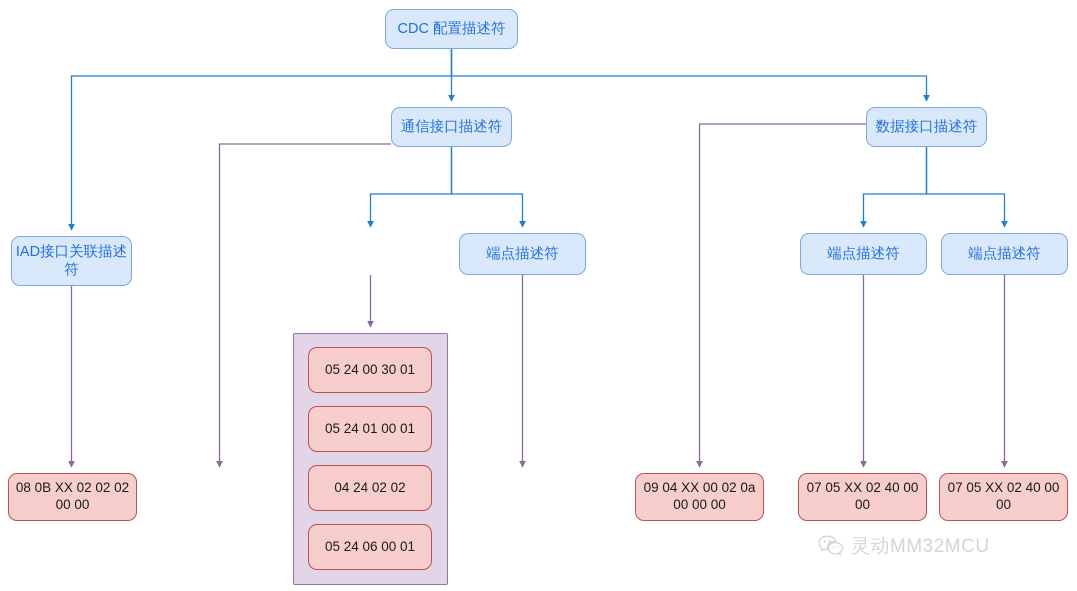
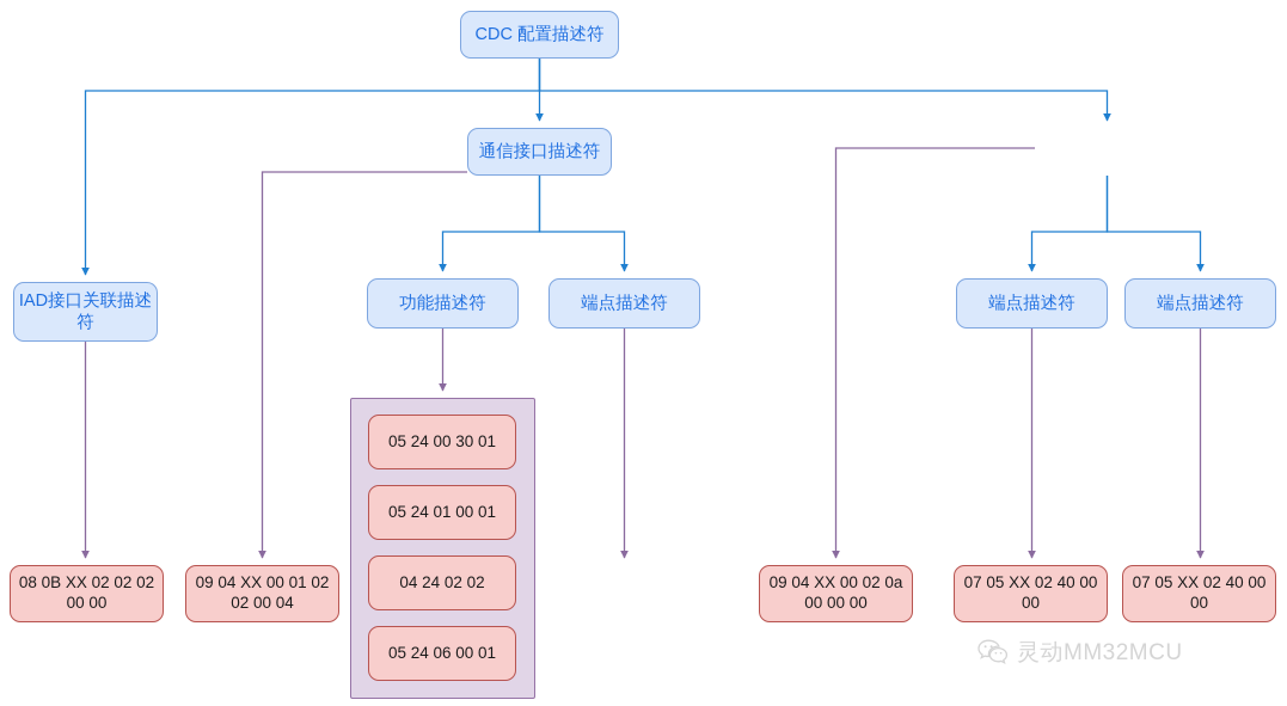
  灵动MM32MCU
  CDC 配置描述符
  通信接口描述符
- 数据接口描述符
  IAD接口关联描述符
+ 功能描述符
  端点描述符
  端点描述符
  端点描述符
  08 0B XX 02 02 02 00 00
+ 09 04 XX 00 01 02 02 00 04
  09 04 XX 00 02 0a 00 00 00
  07 05 XX 02 40 00 00
  07 05 XX 02 40 00 00
  05 24 00 30 01
  05 24 01 00 01
  04 24 02 02
  05 24 06 00 01
